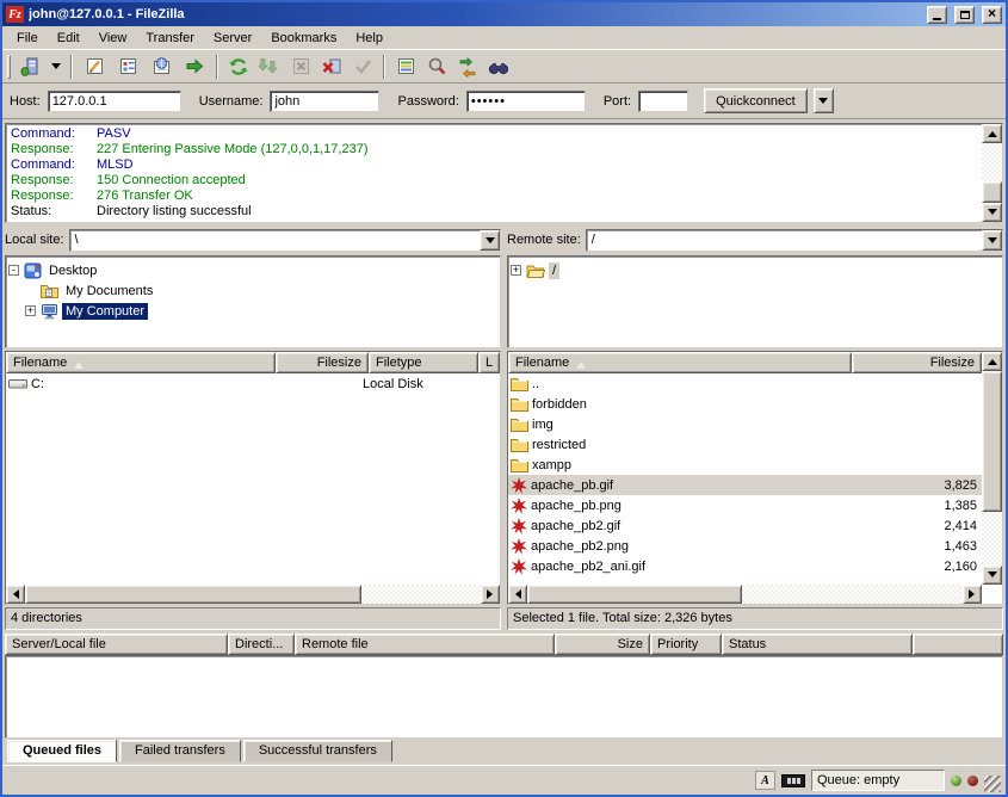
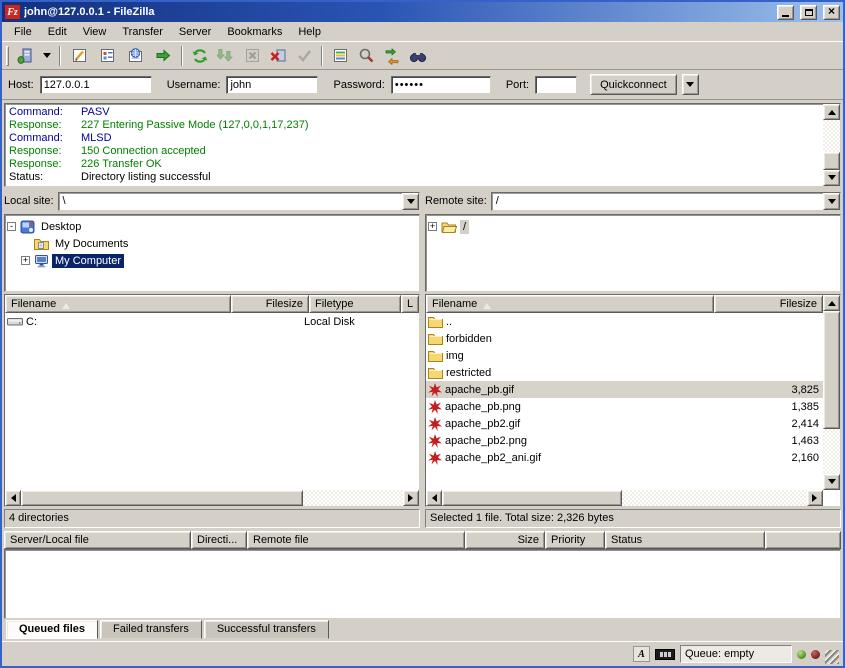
  Fz
  john@127.0.0.1 - FileZilla
  ×
  File
  Edit
  View
  Transfer
  Server
  Bookmarks
  Help
  Host:
  127.0.0.1
  Username:
  john
  Password:
  ••••••
  Port:
  Quickconnect
  Command: PASV
  Response: 227 Entering Passive Mode (127,0,0,1,17,237)
  Command: MLSD
  Response: 150 Connection accepted
- Response: 276 Transfer OK
+ Response: 226 Transfer OK
  Status: Directory listing successful
  Local site:
  \
  -
  Desktop
  My Documents
  +
  My Computer
  Filename
  Filesize
  Filetype
  L
  C:
  Local Disk
  4 directories
  Remote site:
  /
  +
  /
  Filename
  Filesize
  ..
  forbidden
  img
  restricted
- xampp
  apache_pb.gif
  3,825
  apache_pb.png
  1,385
  apache_pb2.gif
  2,414
  apache_pb2.png
  1,463
  apache_pb2_ani.gif
  2,160
  Selected 1 file. Total size: 2,326 bytes
  Server/Local file
  Directi...
  Remote file
  Size
  Priority
  Status
  Queued files
  Failed transfers
  Successful transfers
  A
  Queue: empty
